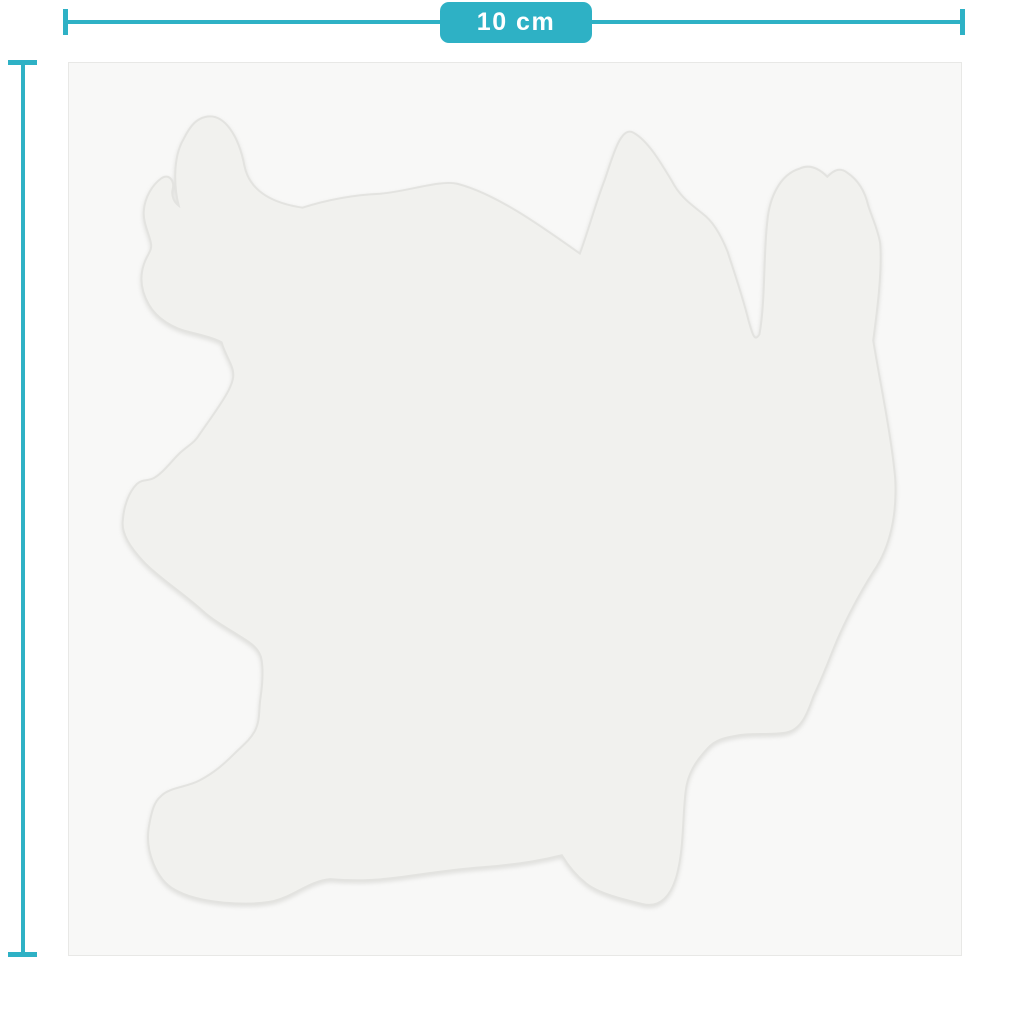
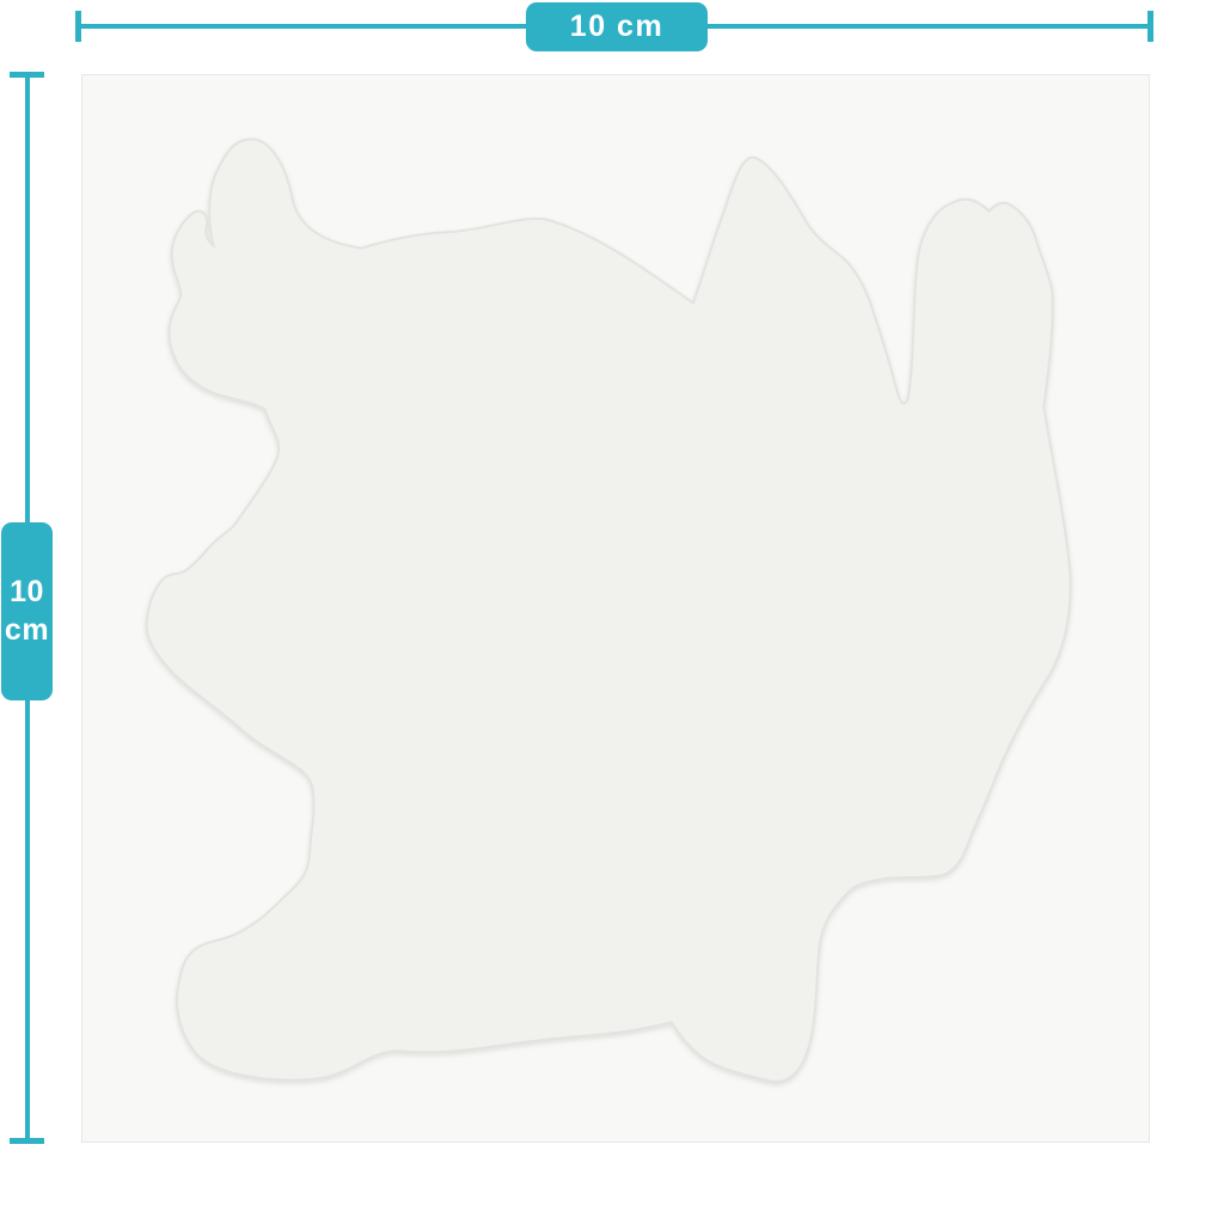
  10 cm
+ 10
+ cm
